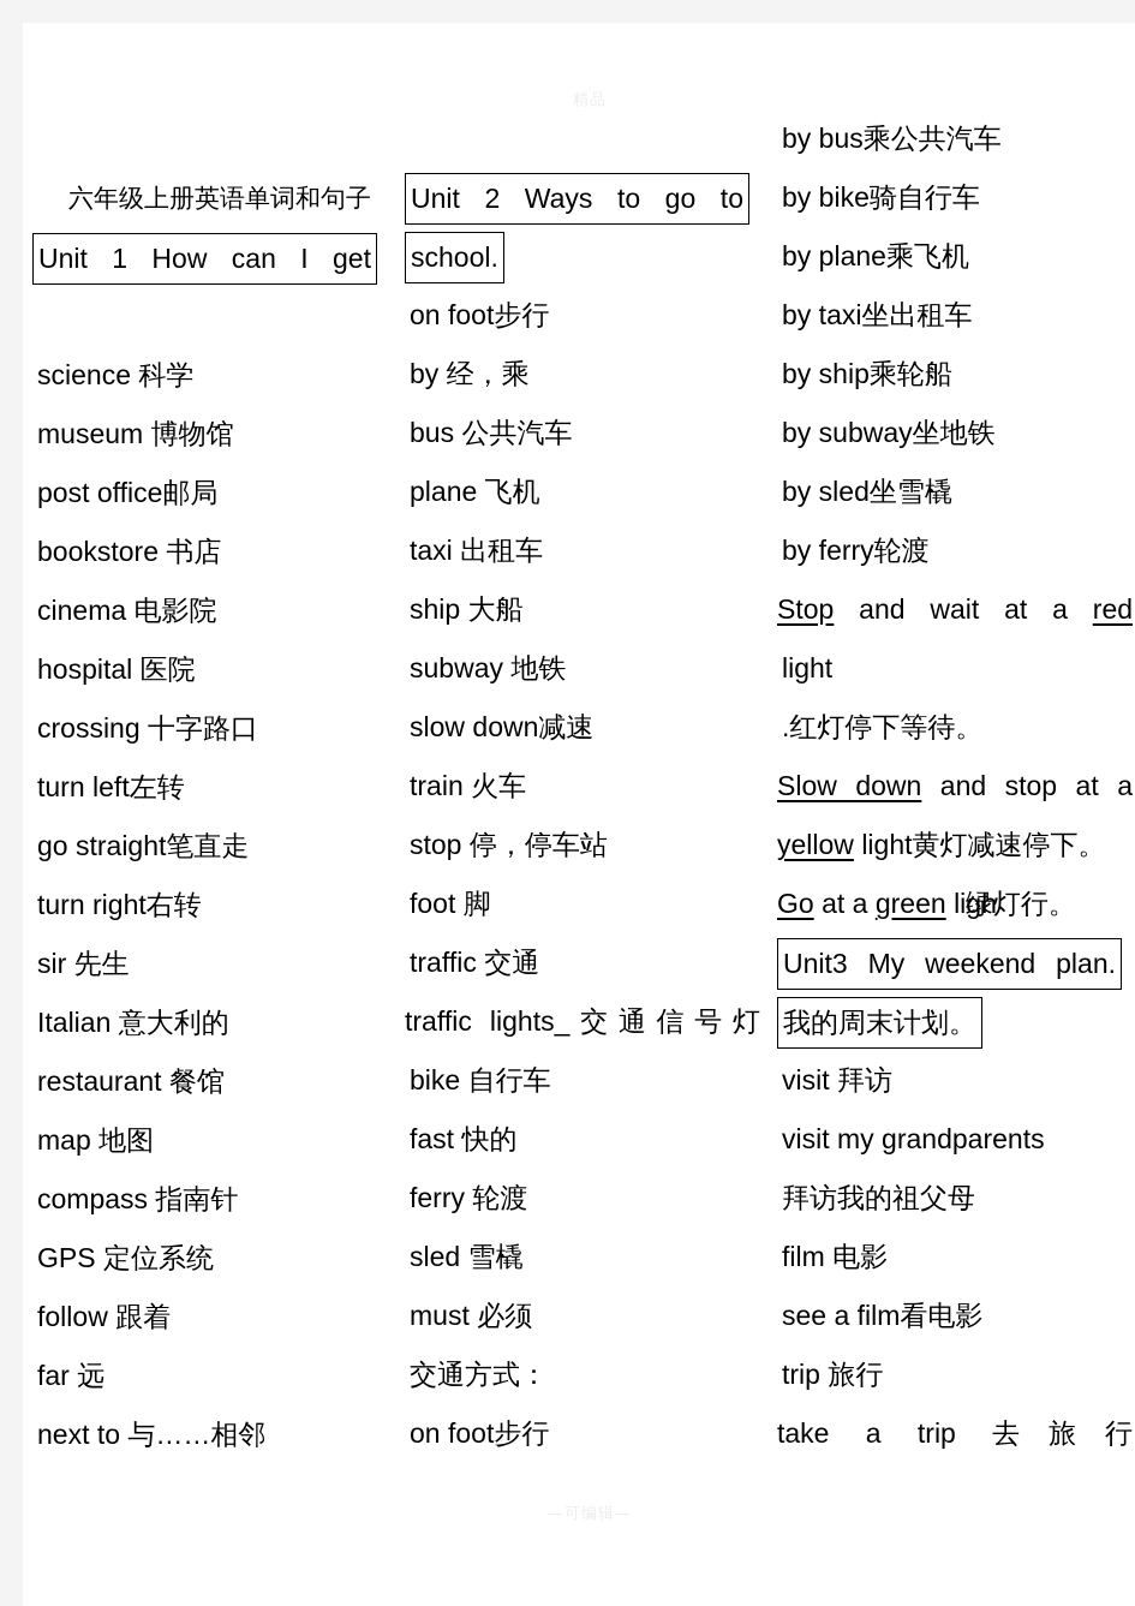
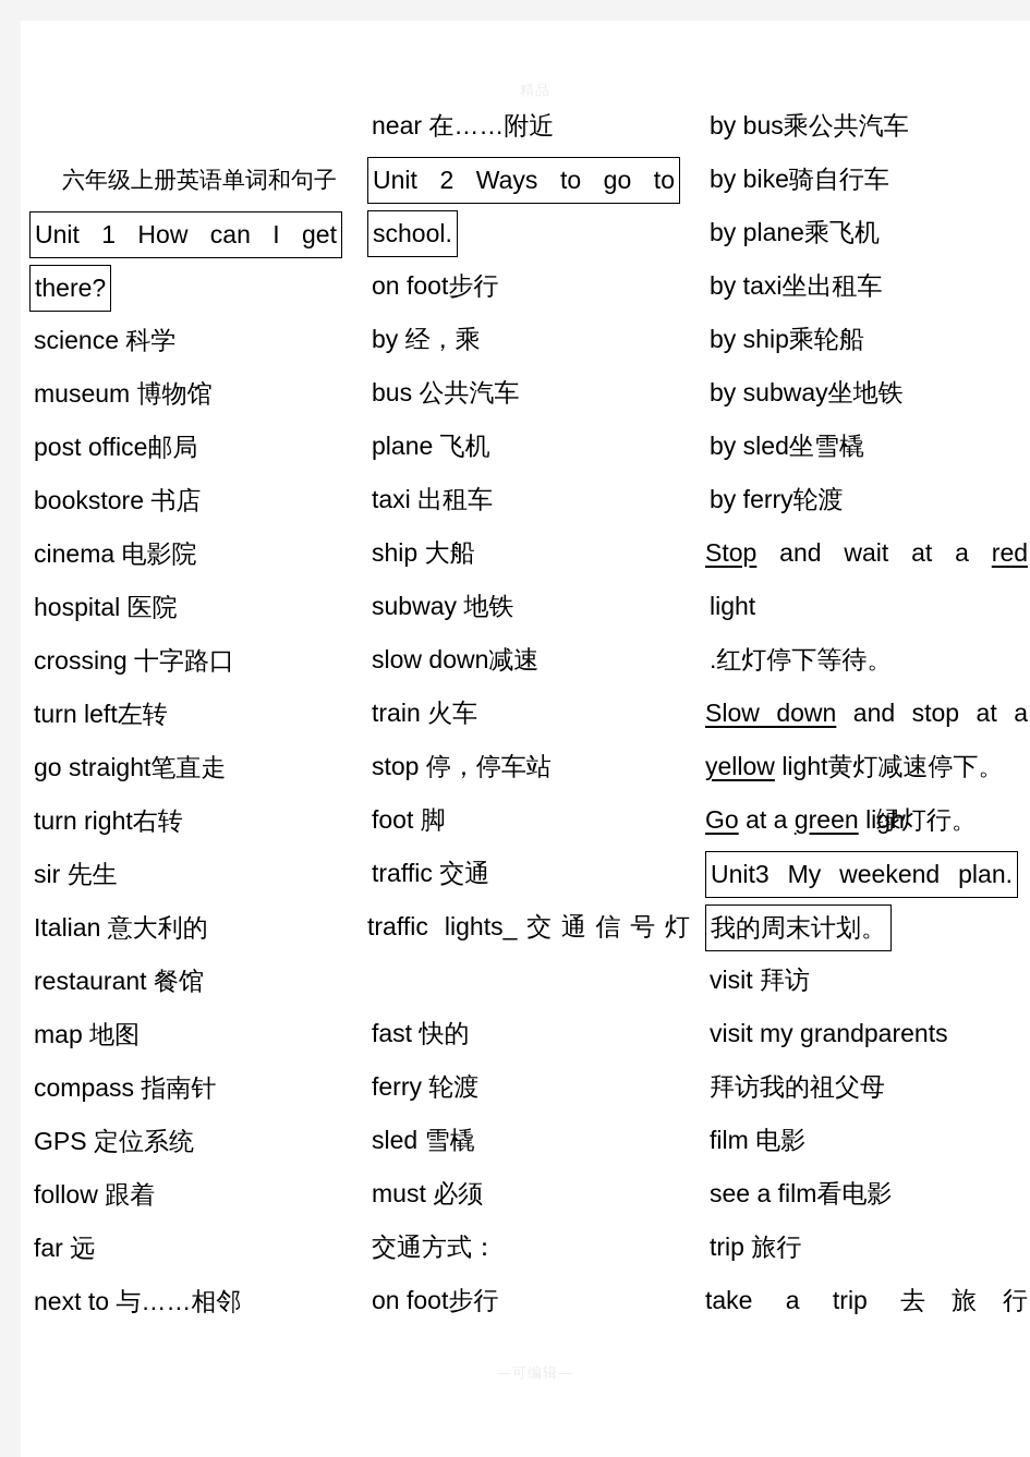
  六年级上册英语单词和句子
  Unit 1 How can I get
+ there?
  science 科学
  museum 博物馆
  post office邮局
  bookstore 书店
  cinema 电影院
  hospital 医院
  crossing 十字路口
  turn left左转
  go straight笔直走
  turn right右转
  sir 先生
  Italian 意大利的
  restaurant 餐馆
  map 地图
  compass 指南针
  GPS 定位系统
  follow 跟着
  far 远
  next to 与……相邻
+ near 在……附近
  Unit 2 Ways to go to
  school.
  on foot步行
  by 经，乘
  bus 公共汽车
  plane 飞机
  taxi 出租车
  ship 大船
  subway 地铁
  slow down减速
  train 火车
  stop 停，停车站
  foot 脚
  traffic 交通
  traffic lights_交通信号灯
- bike 自行车
  fast 快的
  ferry 轮渡
  sled 雪橇
  must 必须
  交通方式：
  on foot步行
  by bus乘公共汽车
  by bike骑自行车
  by plane乘飞机
  by taxi坐出租车
  by ship乘轮船
  by subway坐地铁
  by sled坐雪橇
  by ferry轮渡
  Stop and wait at a red
  light
  .红灯停下等待。
  Slow down and stop at a
  yellow light黄灯减速停下。
  Go at a green ligh绿灯行。
  Unit3 My weekend plan.
  我的周末计划。
  visit 拜访
  visit my grandparents
  拜访我的祖父母
  film 电影
  see a film看电影
  trip 旅行
  take a trip 去旅行
